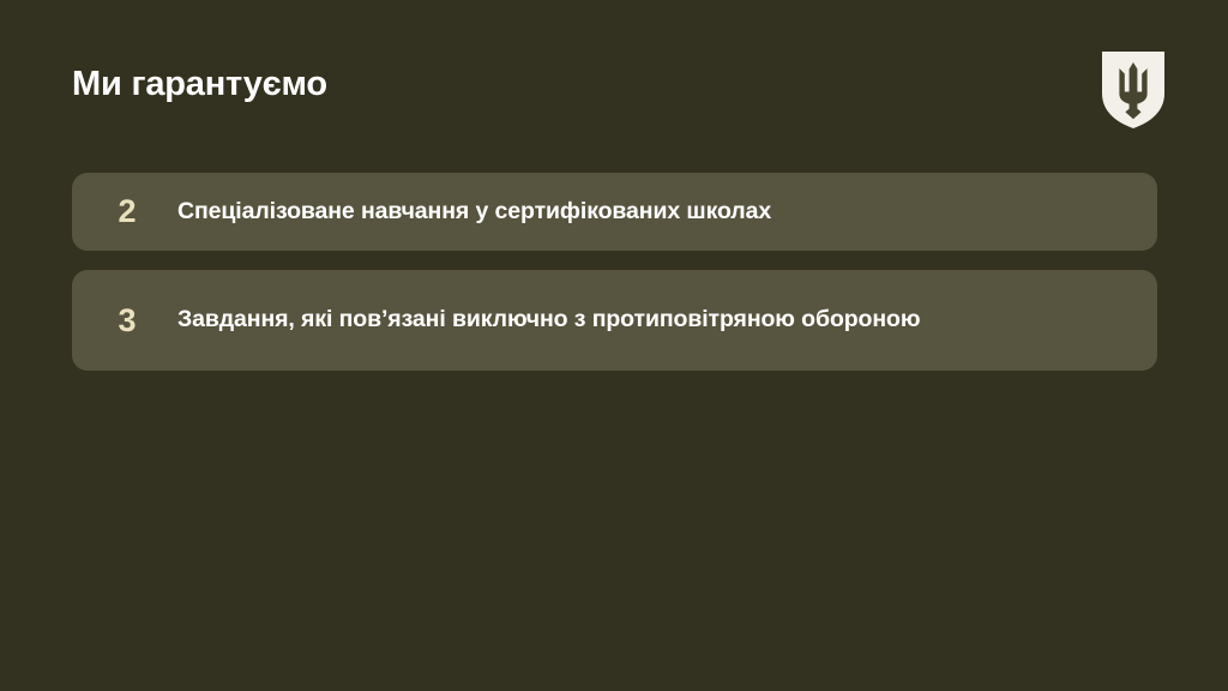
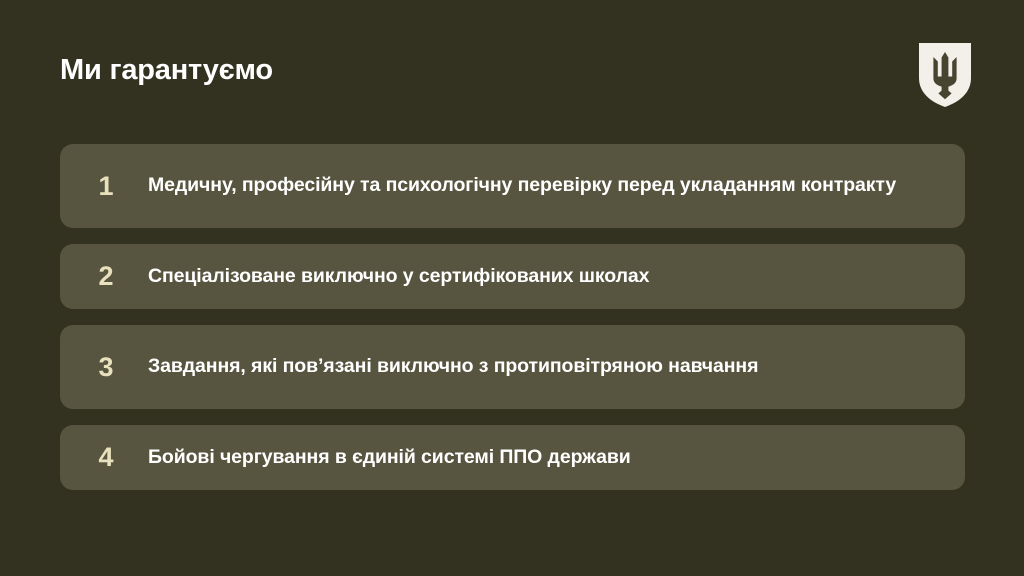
  Ми гарантуємо
+ 1
+ Медичну, професійну та психологічну перевірку перед укладанням контракту
  2
- Спеціалізоване навчання у сертифікованих школах
+ Спеціалізоване виключно у сертифікованих школах
  3
- Завдання, які пов’язані виключно з протиповітряною обороною
+ Завдання, які пов’язані виключно з протиповітряною навчання
+ 4
+ Бойові чергування в єдиній системі ППО держави
